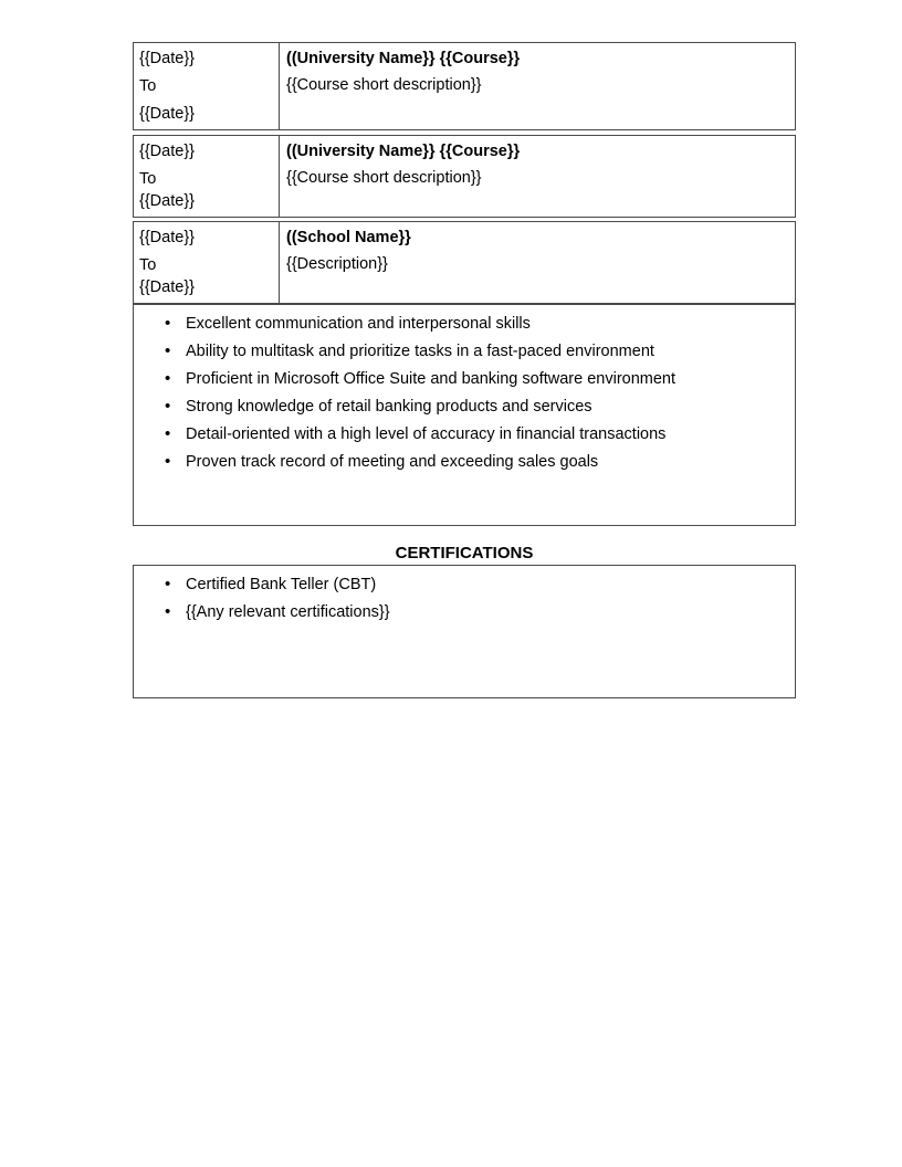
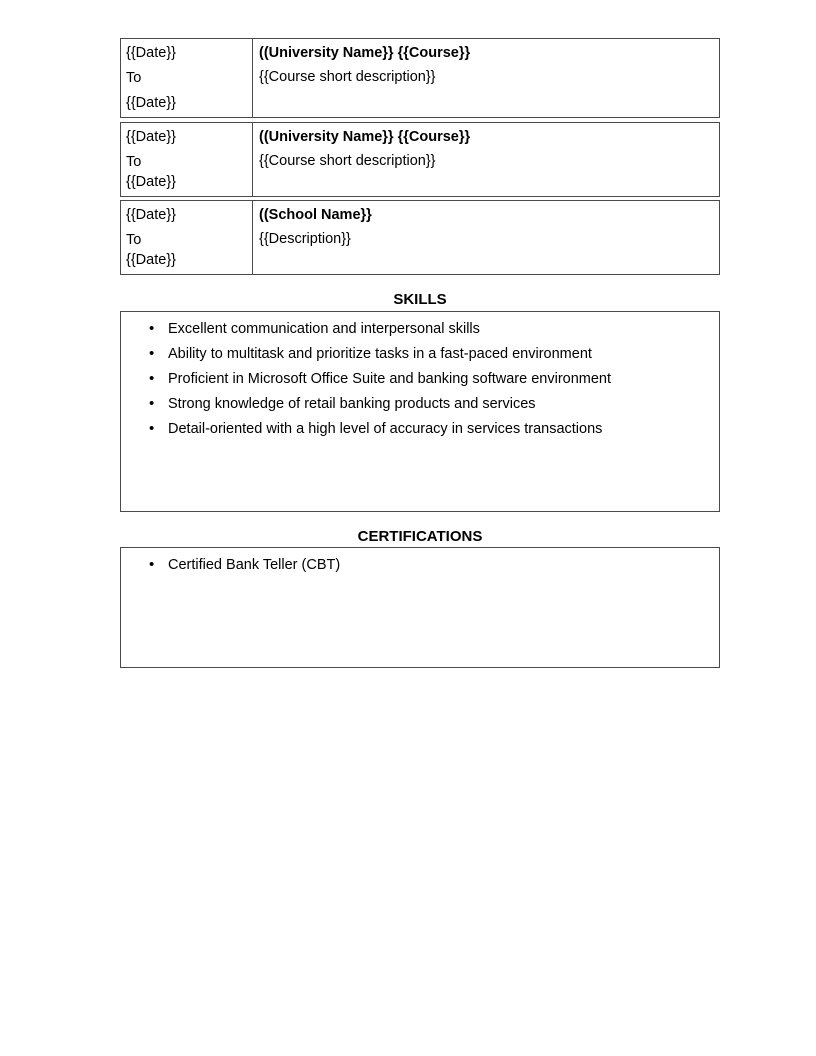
  {{Date}}
  To
  {{Date}}
  ((University Name}} {{Course}}
  {{Course short description}}
  {{Date}}
  To
  {{Date}}
  ((University Name}} {{Course}}
  {{Course short description}}
  {{Date}}
  To
  {{Date}}
  ((School Name}}
  {{Description}}
+ SKILLS
  Excellent communication and interpersonal skills
  Ability to multitask and prioritize tasks in a fast-paced environment
  Proficient in Microsoft Office Suite and banking software environment
  Strong knowledge of retail banking products and services
- Detail-oriented with a high level of accuracy in financial transactions
+ Detail-oriented with a high level of accuracy in services transactions
- Proven track record of meeting and exceeding sales goals
  CERTIFICATIONS
  Certified Bank Teller (CBT)
- {{Any relevant certifications}}
